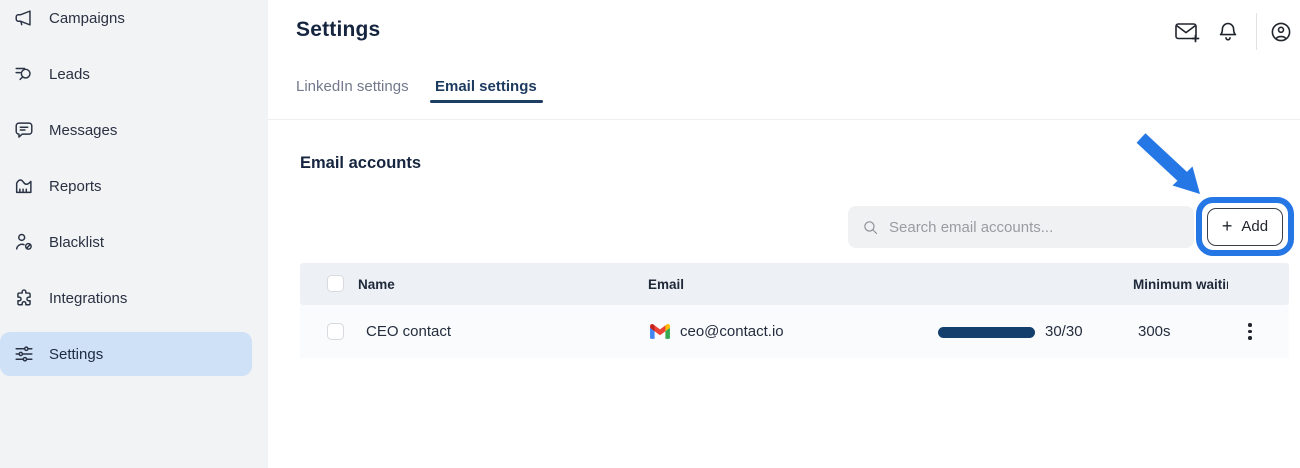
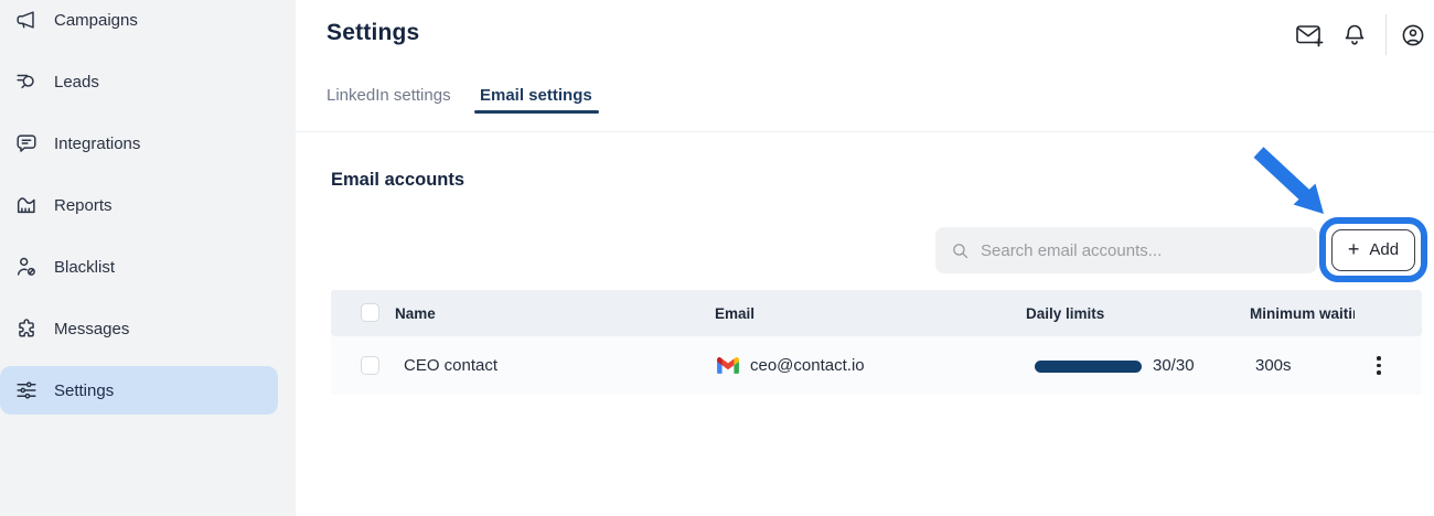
  Campaigns
  Leads
- Messages
+ Integrations
  Reports
  Blacklist
- Integrations
+ Messages
  Settings
  Settings
  LinkedIn settings
  Email settings
  Email accounts
  Search email accounts...
  +
  Add
  Name
  Email
+ Daily limits
  Minimum waiti
  CEO contact
  ceo@contact.io
  30/30
  300s
